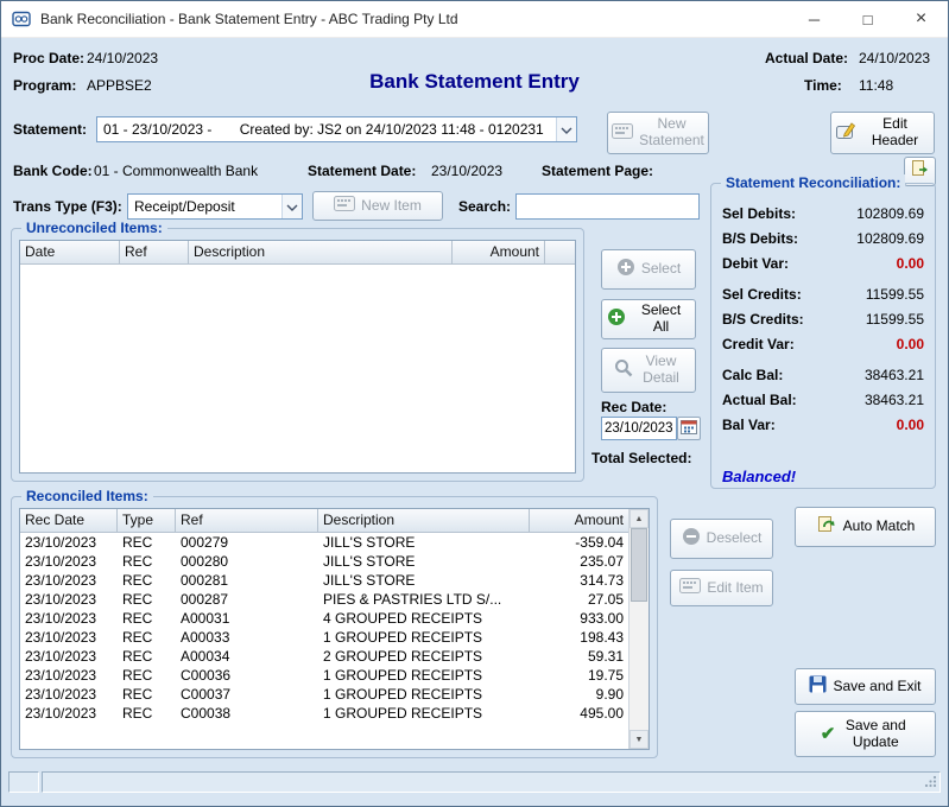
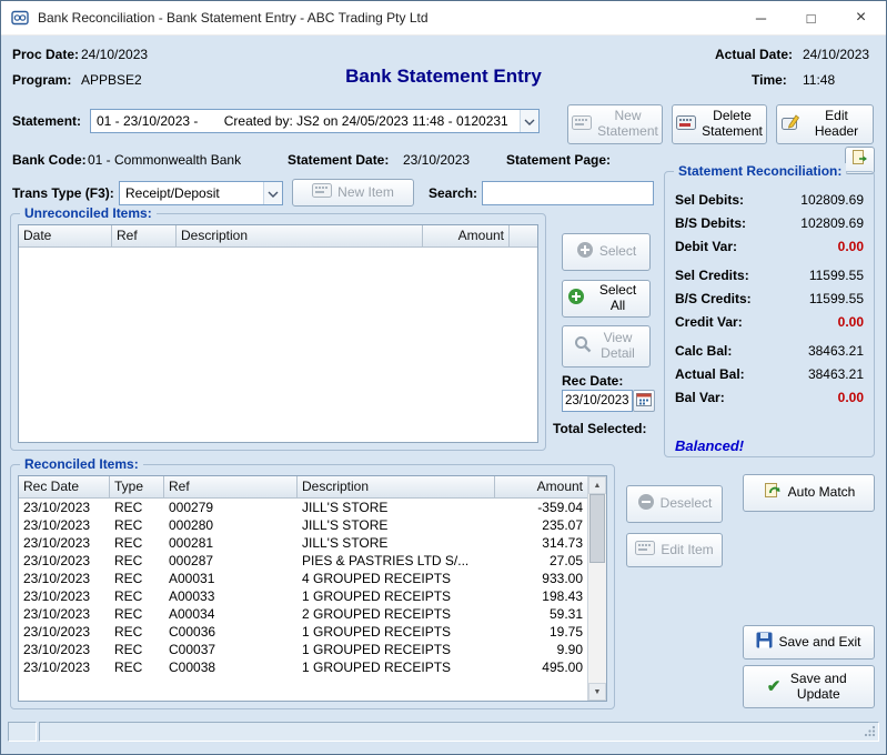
  Bank Reconciliation - Bank Statement Entry - ABC Trading Pty Ltd
  ─
  □
  ×
  Proc Date:
  24/10/2023
  Actual Date:
  24/10/2023
  Program:
  APPBSE2
  Bank Statement Entry
  Time:
  11:48
  Statement:
- 01 - 23/10/2023 - Created by: JS2 on 24/10/2023 11:48 - 0120231
+ 01 - 23/10/2023 - Created by: JS2 on 24/05/2023 11:48 - 0120231
  New Statement
+ Delete Statement
  Edit Header
  Bank Code:
  01 - Commonwealth Bank
  Statement Date:
  23/10/2023
  Statement Page:
  Trans Type (F3):
  Receipt/Deposit
  New Item
  Search:
  Unreconciled Items:
  Date
  Ref
  Description
  Amount
  Select
  Select All
  View Detail
  Rec Date:
  23/10/2023
  Total Selected:
  Statement Reconciliation:
  Sel Debits:
  102809.69
  B/S Debits:
  102809.69
  Debit Var:
  0.00
  Sel Credits:
  11599.55
  B/S Credits:
  11599.55
  Credit Var:
  0.00
  Calc Bal:
  38463.21
  Actual Bal:
  38463.21
  Bal Var:
  0.00
  Balanced!
  Reconciled Items:
  Rec Date
  Type
  Ref
  Description
  Amount
  23/10/2023
  REC
  000279
  JILL'S STORE
  -359.04
  23/10/2023
  REC
  000280
  JILL'S STORE
  235.07
  23/10/2023
  REC
  000281
  JILL'S STORE
  314.73
  23/10/2023
  REC
  000287
  PIES & PASTRIES LTD S/...
  27.05
  23/10/2023
  REC
  A00031
  4 GROUPED RECEIPTS
  933.00
  23/10/2023
  REC
  A00033
  1 GROUPED RECEIPTS
  198.43
  23/10/2023
  REC
  A00034
  2 GROUPED RECEIPTS
  59.31
  23/10/2023
  REC
  C00036
  1 GROUPED RECEIPTS
  19.75
  23/10/2023
  REC
  C00037
  1 GROUPED RECEIPTS
  9.90
  23/10/2023
  REC
  C00038
  1 GROUPED RECEIPTS
  495.00
  Deselect
  Edit Item
  Auto Match
  Save and Exit
  ✔
  Save and Update
